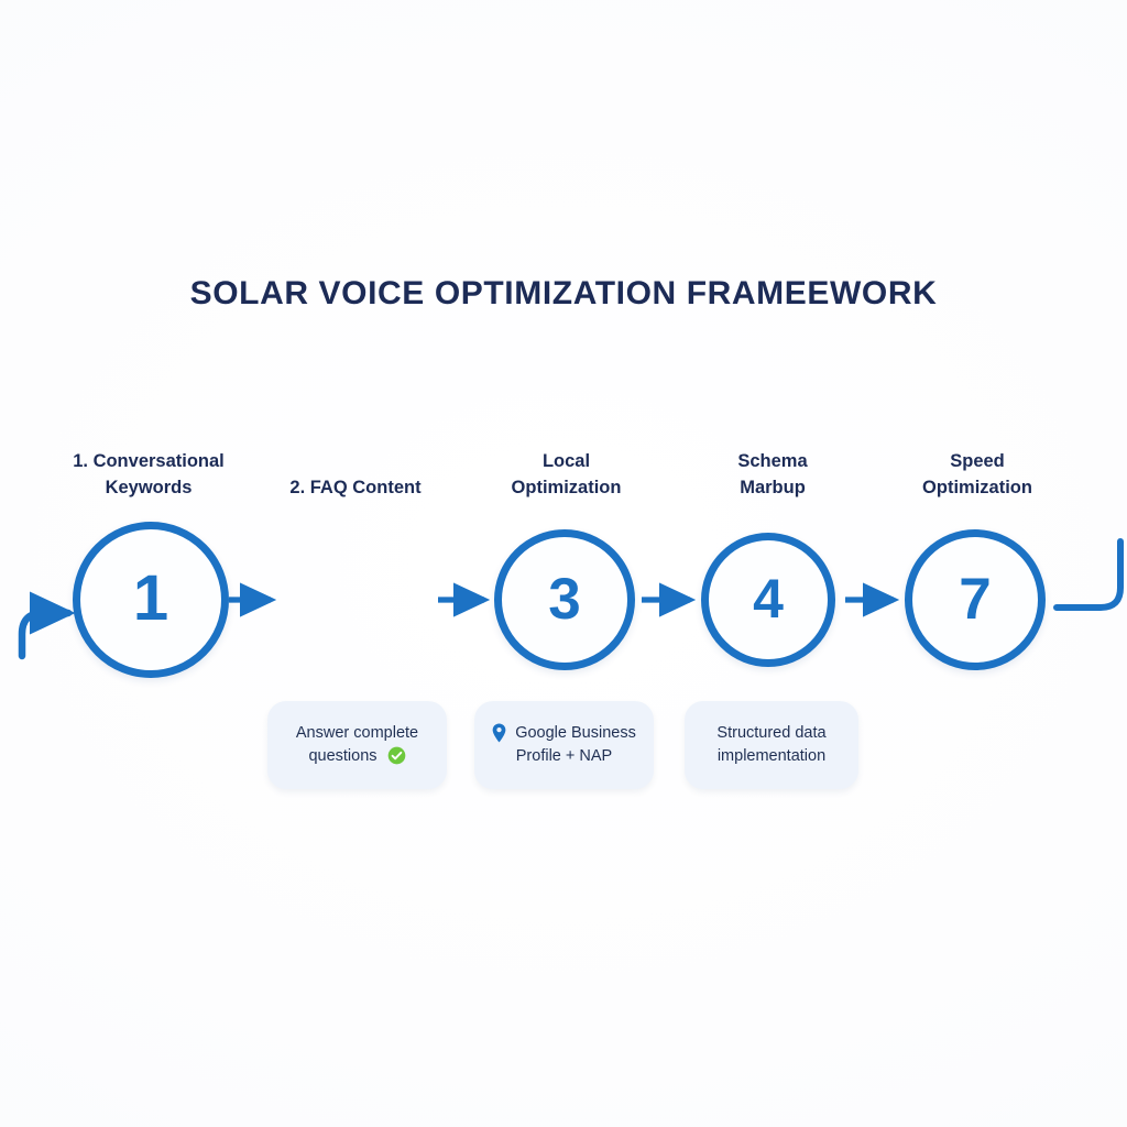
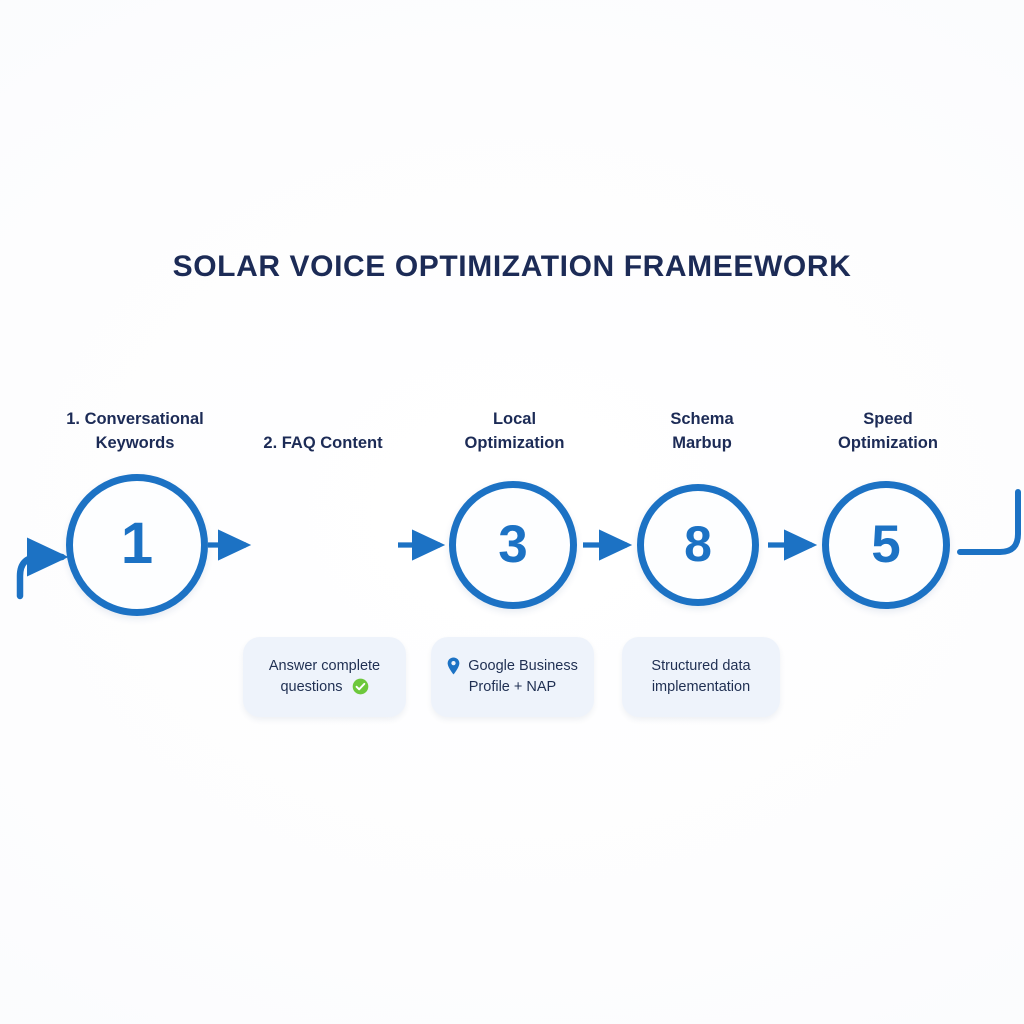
  SOLAR VOICE OPTIMIZATION FRAMEEWORK
  1. Conversational
  Keywords
  2. FAQ Content
  Local
  Optimization
  Schema
  Marbup
  Speed
  Optimization
  1
  3
- 4
+ 8
- 7
+ 5
  Answer complete
  questions
  Google Business
  Profile + NAP
  Structured data
  implementation
